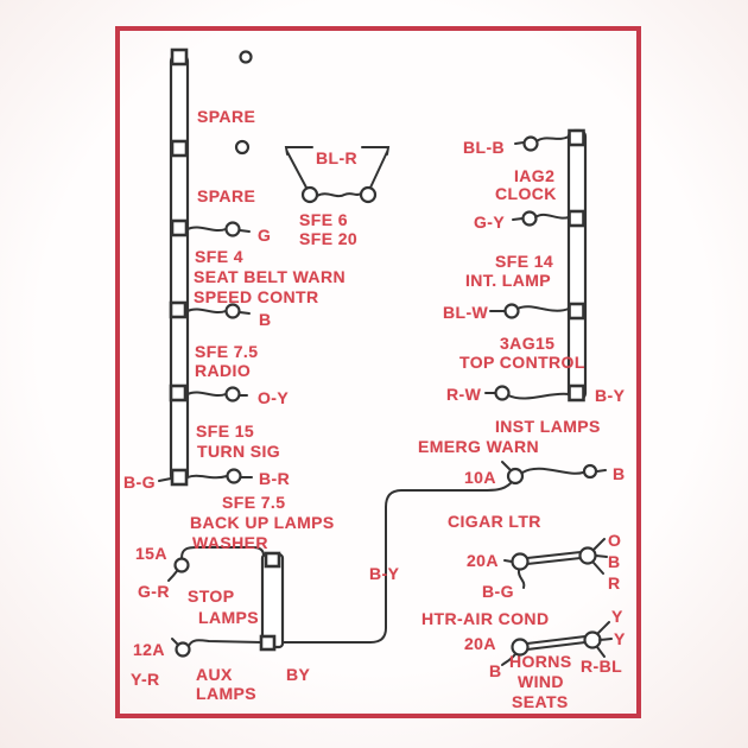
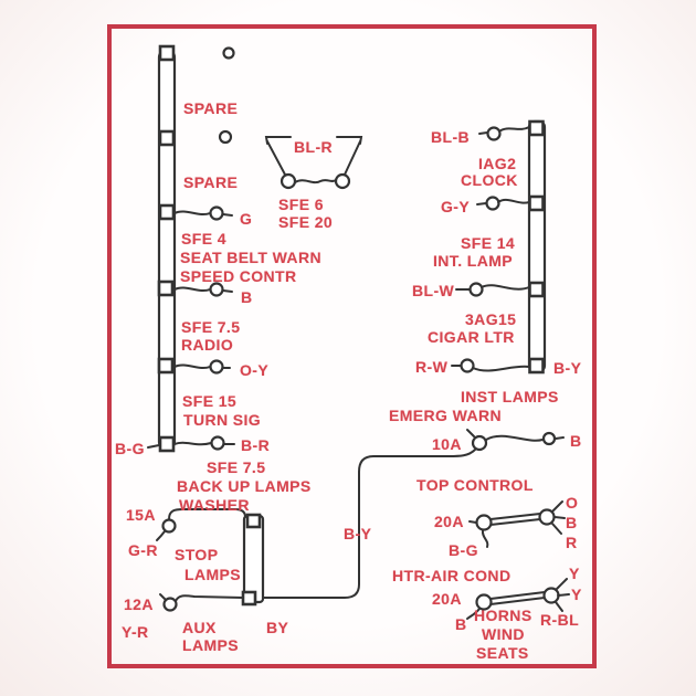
  SPARE
  SPARE
  G
  SFE 4
  SEAT BELT WARN
  SPEED CONTR
  B
  SFE 7.5
  RADIO
  O-Y
  SFE 15
  TURN SIG
  B-G
  B-R
  SFE 7.5
  BACK UP LAMPS
  WASHER
  15A
  G-R
  STOP
  LAMPS
  12A
  Y-R
  AUX
  LAMPS
  BY
  B-Y
  BL-R
  SFE 6
  SFE 20
  BL-B
  IAG2
  CLOCK
  G-Y
  SFE 14
  INT. LAMP
  BL-W
  3AG15
- TOP CONTROL
+ CIGAR LTR
  R-W
  B-Y
  INST LAMPS
  EMERG WARN
  10A
  B
- CIGAR LTR
+ TOP CONTROL
  20A
  O
  B
  R
  B-G
  HTR-AIR COND
  20A
  Y
  Y
  R-BL
  B
  HORNS
  WIND
  SEATS
